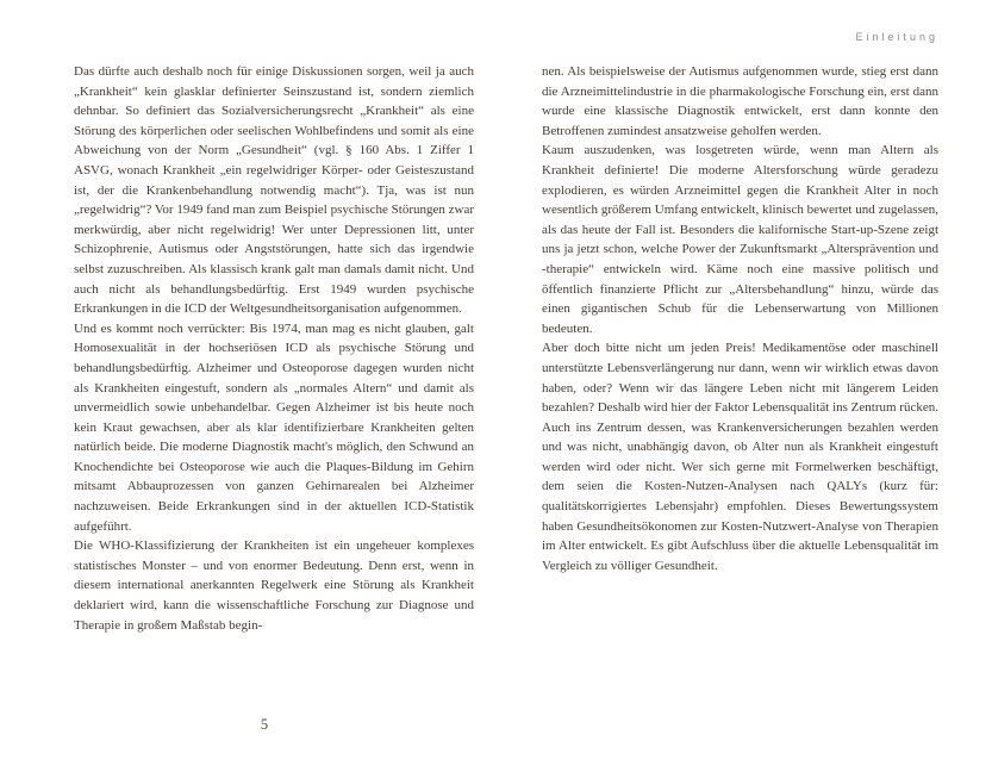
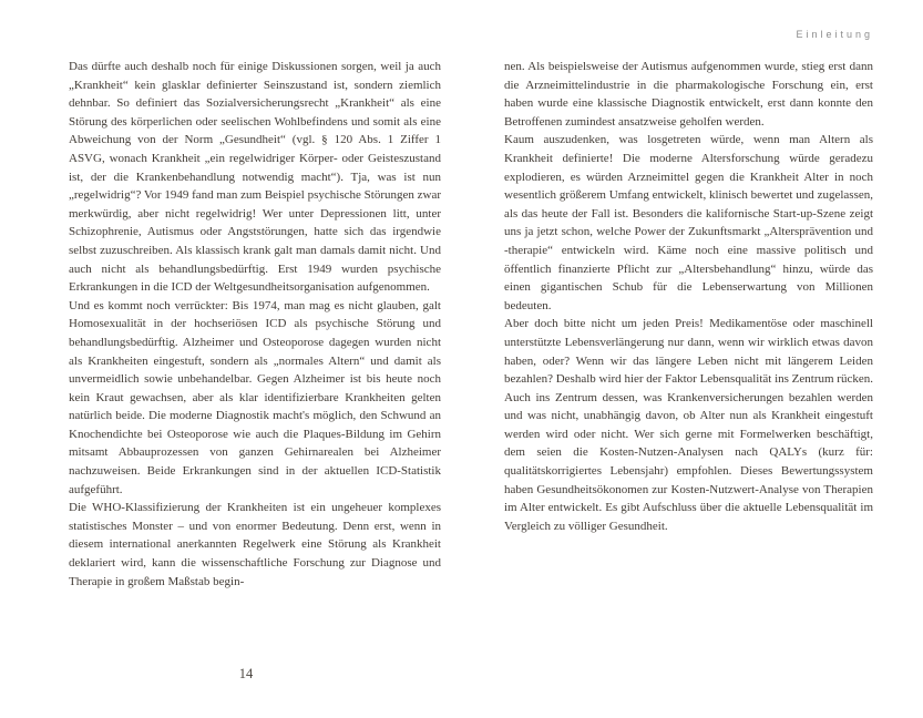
  Einleitung
- Das dürfte auch deshalb noch für einige Diskussionen sorgen, weil ja auch „Krankheit“ kein glasklar definierter Seinszustand ist, sondern ziemlich dehnbar. So definiert das Sozialversicherungsrecht „Krankheit“ als eine Störung des körperlichen oder seelischen Wohlbefindens und somit als eine Abweichung von der Norm „Gesundheit“ (vgl. § 160 Abs. 1 Ziffer 1 ASVG, wonach Krankheit „ein regelwidriger Körper- oder Geisteszustand ist, der die Krankenbehandlung notwendig macht“). Tja, was ist nun „regelwidrig“? Vor 1949 fand man zum Beispiel psychische Störungen zwar merkwürdig, aber nicht regelwidrig! Wer unter Depressionen litt, unter Schizophrenie, Autismus oder Angststörungen, hatte sich das irgendwie selbst zuzuschreiben. Als klassisch krank galt man damals damit nicht. Und auch nicht als behandlungsbedürftig. Erst 1949 wurden psychische Erkrankungen in die ICD der Weltgesundheitsorganisation aufgenommen.
+ Das dürfte auch deshalb noch für einige Diskussionen sorgen, weil ja auch „Krankheit“ kein glasklar definierter Seinszustand ist, sondern ziemlich dehnbar. So definiert das Sozialversicherungsrecht „Krankheit“ als eine Störung des körperlichen oder seelischen Wohlbefindens und somit als eine Abweichung von der Norm „Gesundheit“ (vgl. § 120 Abs. 1 Ziffer 1 ASVG, wonach Krankheit „ein regelwidriger Körper- oder Geisteszustand ist, der die Krankenbehandlung notwendig macht“). Tja, was ist nun „regelwidrig“? Vor 1949 fand man zum Beispiel psychische Störungen zwar merkwürdig, aber nicht regelwidrig! Wer unter Depressionen litt, unter Schizophrenie, Autismus oder Angststörungen, hatte sich das irgendwie selbst zuzuschreiben. Als klassisch krank galt man damals damit nicht. Und auch nicht als behandlungsbedürftig. Erst 1949 wurden psychische Erkrankungen in die ICD der Weltgesundheitsorganisation aufgenommen.
  Und es kommt noch verrückter: Bis 1974, man mag es nicht glauben, galt Homosexualität in der hochseriösen ICD als psychische Störung und behandlungsbedürftig. Alzheimer und Osteoporose dagegen wurden nicht als Krankheiten eingestuft, sondern als „normales Altern“ und damit als unvermeidlich sowie unbehandelbar. Gegen Alzheimer ist bis heute noch kein Kraut gewachsen, aber als klar identifizierbare Krankheiten gelten natürlich beide. Die moderne Diagnostik macht's möglich, den Schwund an Knochendichte bei Osteoporose wie auch die Plaques-Bildung im Gehirn mitsamt Abbauprozessen von ganzen Gehirnarealen bei Alzheimer nachzuweisen. Beide Erkrankungen sind in der aktuellen ICD-Statistik aufgeführt.
  Die WHO-Klassifizierung der Krankheiten ist ein ungeheuer komplexes statistisches Monster – und von enormer Bedeutung. Denn erst, wenn in diesem international anerkannten Regelwerk eine Störung als Krankheit deklariert wird, kann die wissenschaftliche Forschung zur Diagnose und Therapie in großem Maßstab begin-
- nen. Als beispielsweise der Autismus aufgenommen wurde, stieg erst dann die Arzneimittelindustrie in die pharmakologische Forschung ein, erst dann wurde eine klassische Diagnostik entwickelt, erst dann konnte den Betroffenen zumindest ansatzweise geholfen werden.
+ nen. Als beispielsweise der Autismus aufgenommen wurde, stieg erst dann die Arzneimittelindustrie in die pharmakologische Forschung ein, erst haben wurde eine klassische Diagnostik entwickelt, erst dann konnte den Betroffenen zumindest ansatzweise geholfen werden.
  Kaum auszudenken, was losgetreten würde, wenn man Altern als Krankheit definierte! Die moderne Altersforschung würde geradezu explodieren, es würden Arzneimittel gegen die Krankheit Alter in noch wesentlich größerem Umfang entwickelt, klinisch bewertet und zugelassen, als das heute der Fall ist. Besonders die kalifornische Start-up-Szene zeigt uns ja jetzt schon, welche Power der Zukunftsmarkt „Altersprävention und -therapie“ entwickeln wird. Käme noch eine massive politisch und öffentlich finanzierte Pflicht zur „Altersbehandlung“ hinzu, würde das einen gigantischen Schub für die Lebenserwartung von Millionen bedeuten.
  Aber doch bitte nicht um jeden Preis! Medikamentöse oder maschinell unterstützte Lebensverlängerung nur dann, wenn wir wirklich etwas davon haben, oder? Wenn wir das längere Leben nicht mit längerem Leiden bezahlen? Deshalb wird hier der Faktor Lebensqualität ins Zentrum rücken. Auch ins Zentrum dessen, was Krankenversicherungen bezahlen werden und was nicht, unabhängig davon, ob Alter nun als Krankheit eingestuft werden wird oder nicht. Wer sich gerne mit Formelwerken beschäftigt, dem seien die Kosten-Nutzen-Analysen nach QALYs (kurz für: qualitätskorrigiertes Lebensjahr) empfohlen. Dieses Bewertungssystem haben Gesundheitsökonomen zur Kosten-Nutzwert-Analyse von Therapien im Alter entwickelt. Es gibt Aufschluss über die aktuelle Lebensqualität im Vergleich zu völliger Gesundheit.
- 5
+ 14
